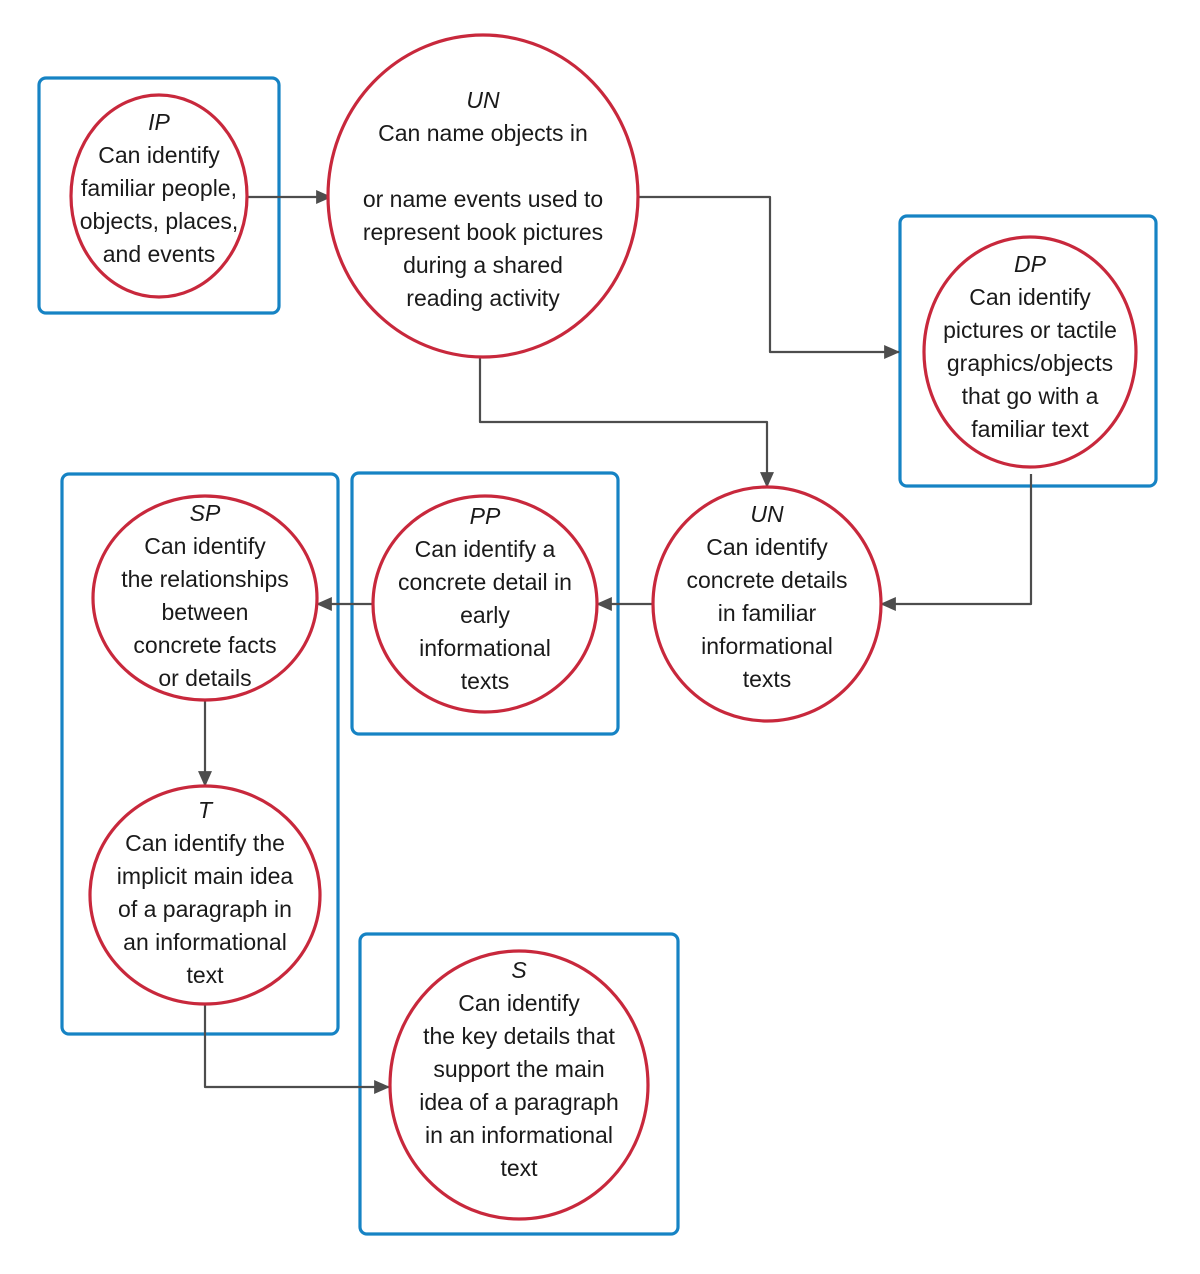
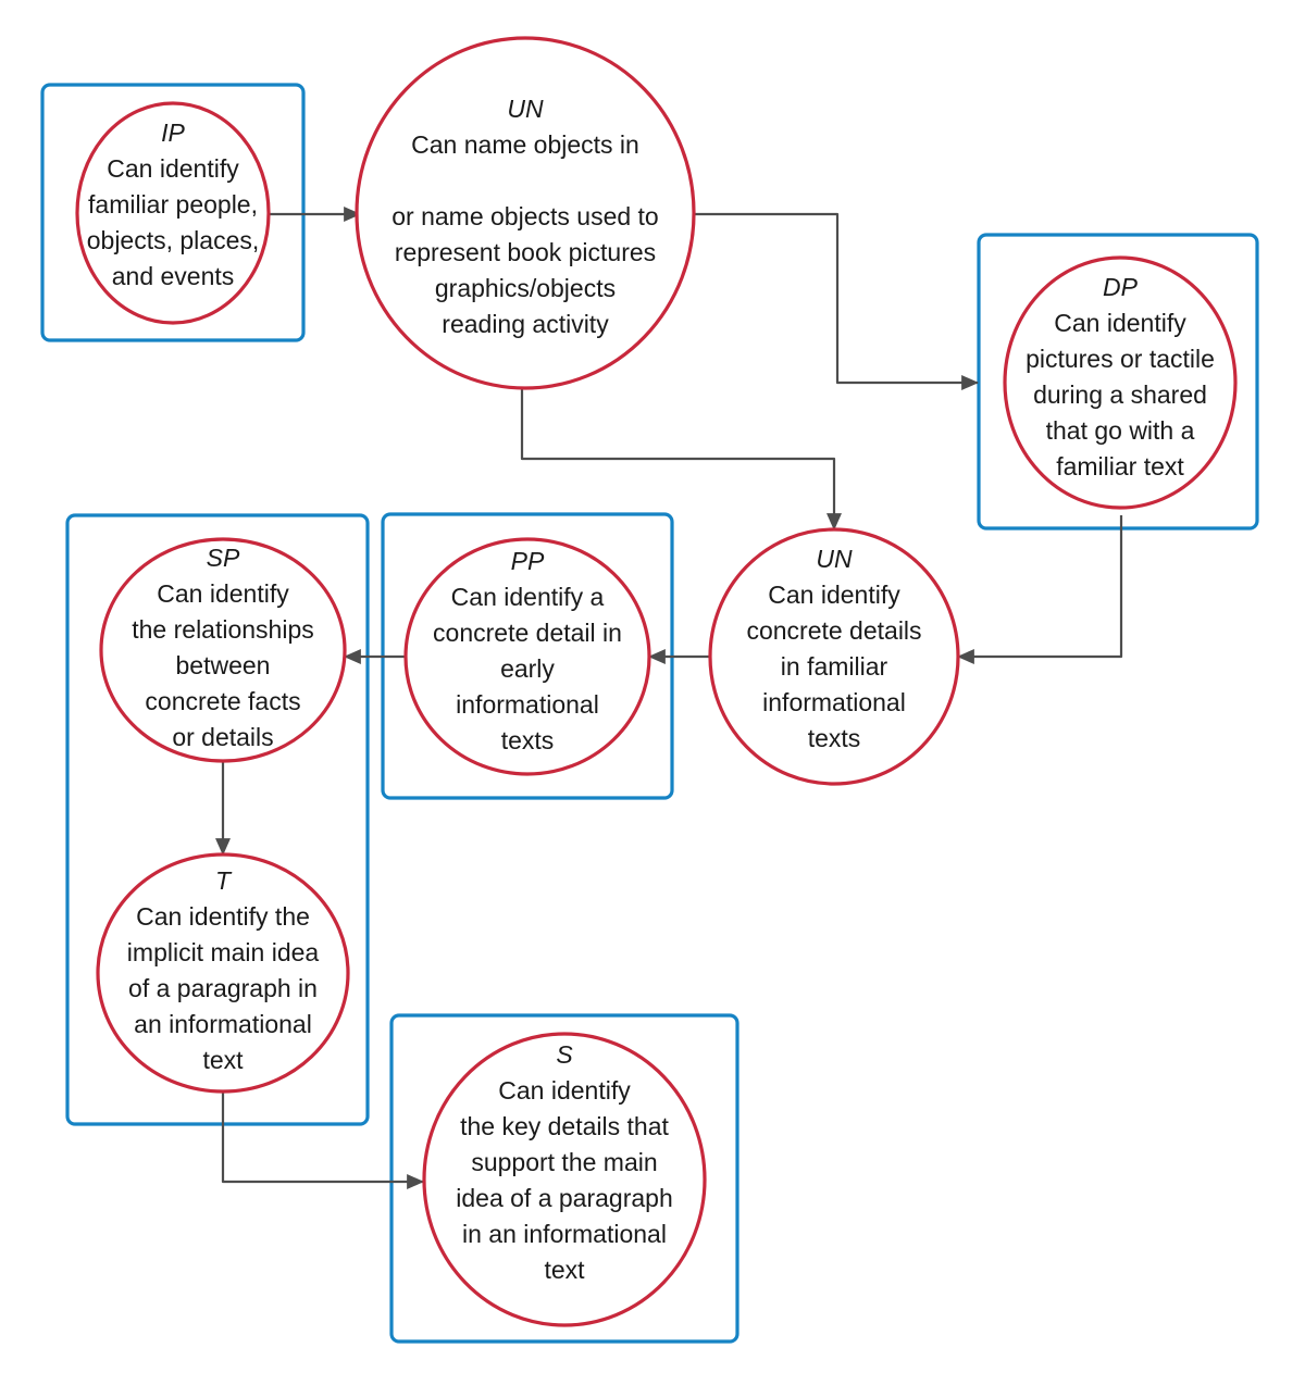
  IP
  Can identify
  familiar people,
  objects, places,
  and events
  UN
  Can name objects in
- or name events used to
+ or name objects used to
  represent book pictures
- during a shared
+ graphics/objects
  reading activity
  DP
  Can identify
  pictures or tactile
- graphics/objects
+ during a shared
  that go with a
  familiar text
  UN
  Can identify
  concrete details
  in familiar
  informational
  texts
  PP
  Can identify a
  concrete detail in
  early
  informational
  texts
  SP
  Can identify
  the relationships
  between
  concrete facts
  or details
  T
  Can identify the
  implicit main idea
  of a paragraph in
  an informational
  text
  S
  Can identify
  the key details that
  support the main
  idea of a paragraph
  in an informational
  text
